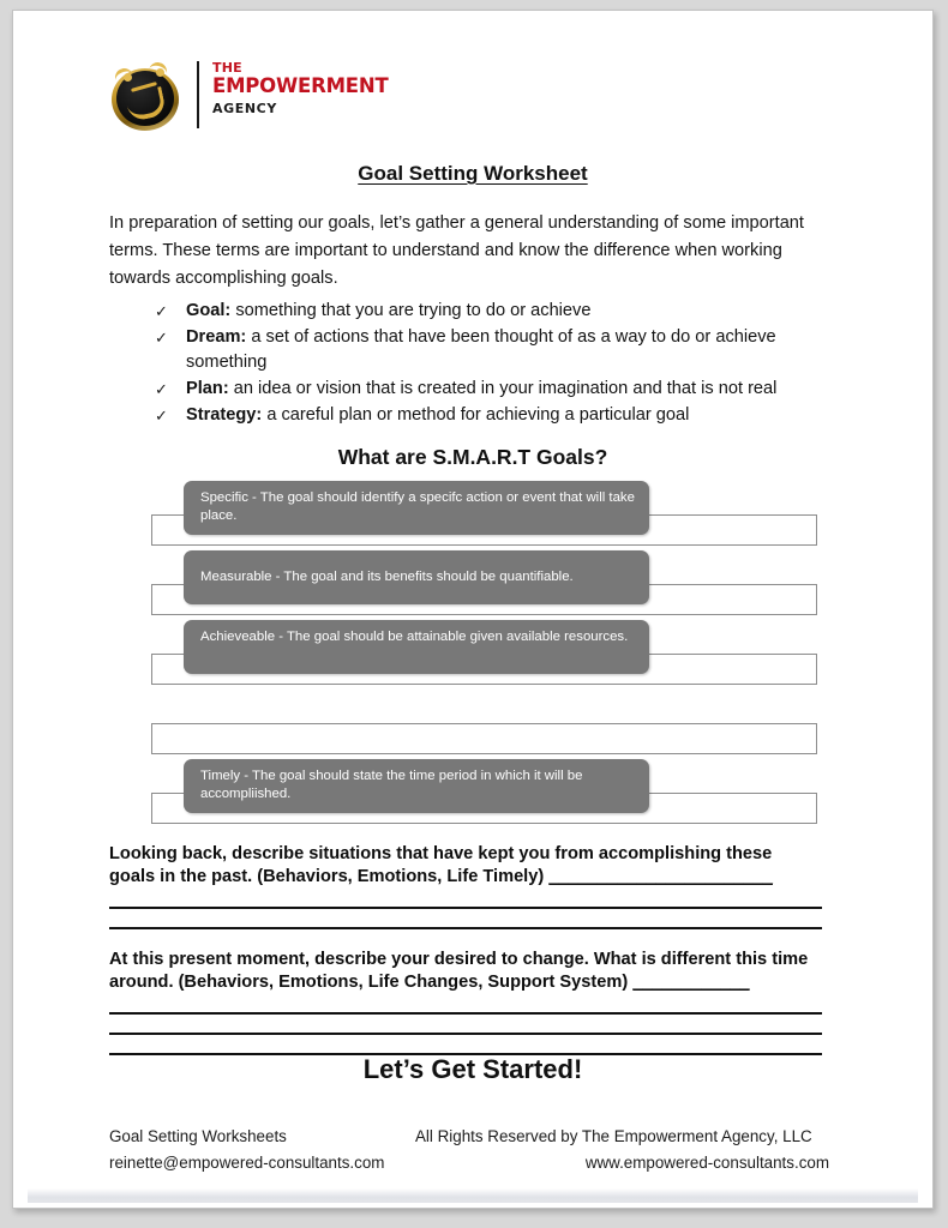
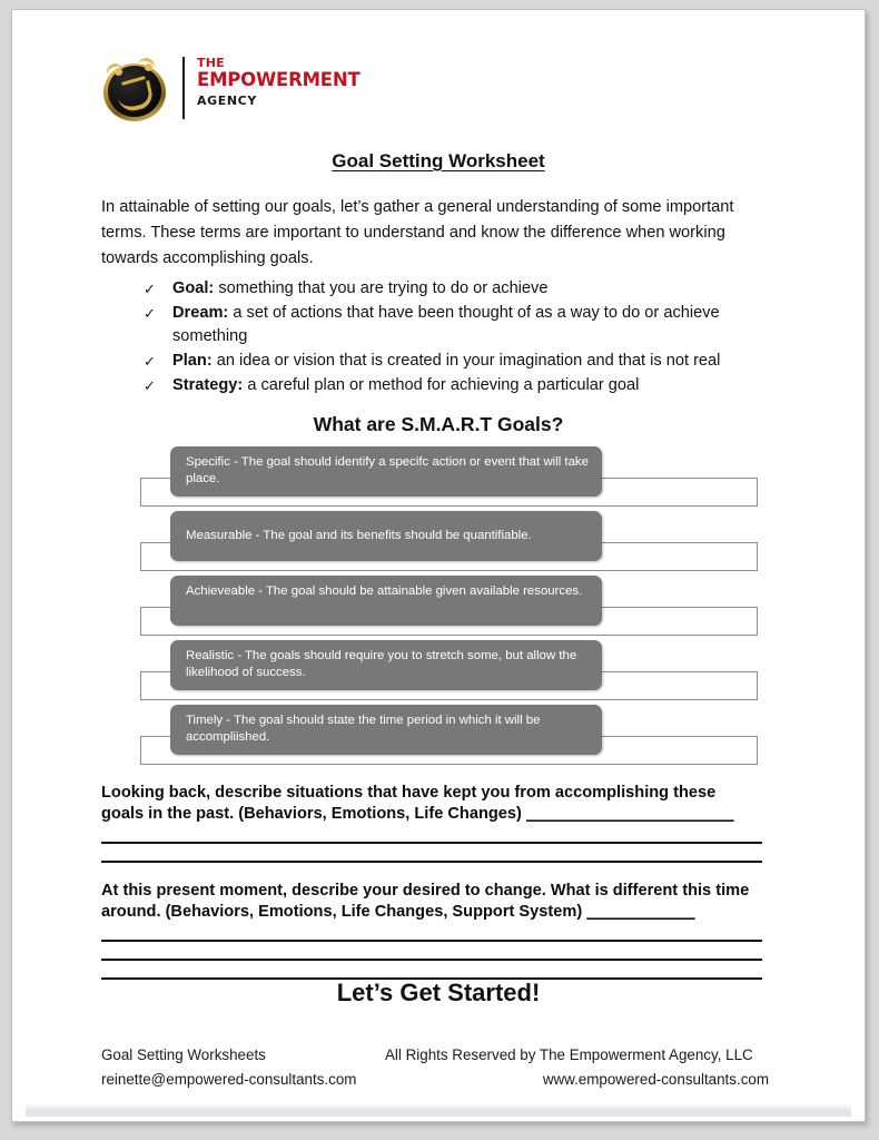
  THE
  EMPOWERMENT
  AGENCY
  Goal Setting Worksheet
- In preparation of setting our goals, let’s gather a general understanding of some important terms. These terms are important to understand and know the difference when working towards accomplishing goals.
+ In attainable of setting our goals, let’s gather a general understanding of some important terms. These terms are important to understand and know the difference when working towards accomplishing goals.
  ✓
  Goal: something that you are trying to do or achieve
  ✓
  Dream: a set of actions that have been thought of as a way to do or achieve something
  ✓
  Plan: an idea or vision that is created in your imagination and that is not real
  ✓
  Strategy: a careful plan or method for achieving a particular goal
  What are S.M.A.R.T Goals?
  Specific - The goal should identify a specifc action or event that will take place.
  Measurable - The goal and its benefits should be quantifiable.
  Achieveable - The goal should be attainable given available resources.
+ Realistic - The goals should require you to stretch some, but allow the likelihood of success.
  Timely - The goal should state the time period in which it will be accompliished.
- Looking back, describe situations that have kept you from accomplishing these goals in the past. (Behaviors, Emotions, Life Timely) _______________________
+ Looking back, describe situations that have kept you from accomplishing these goals in the past. (Behaviors, Emotions, Life Changes) _______________________
  At this present moment, describe your desired to change. What is different this time around. (Behaviors, Emotions, Life Changes, Support System) ____________
  Let’s Get Started!
  Goal Setting Worksheets
  All Rights Reserved by The Empowerment Agency, LLC
  reinette@empowered-consultants.com
  www.empowered-consultants.com
